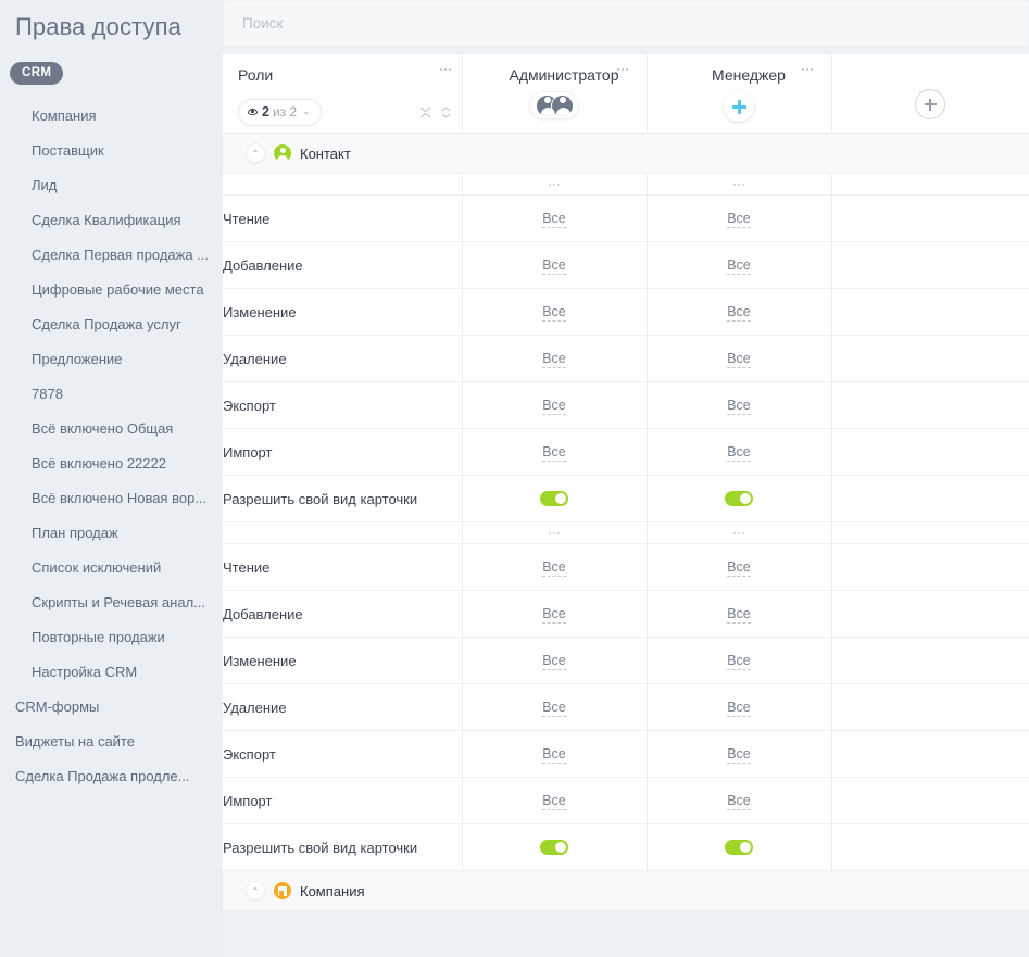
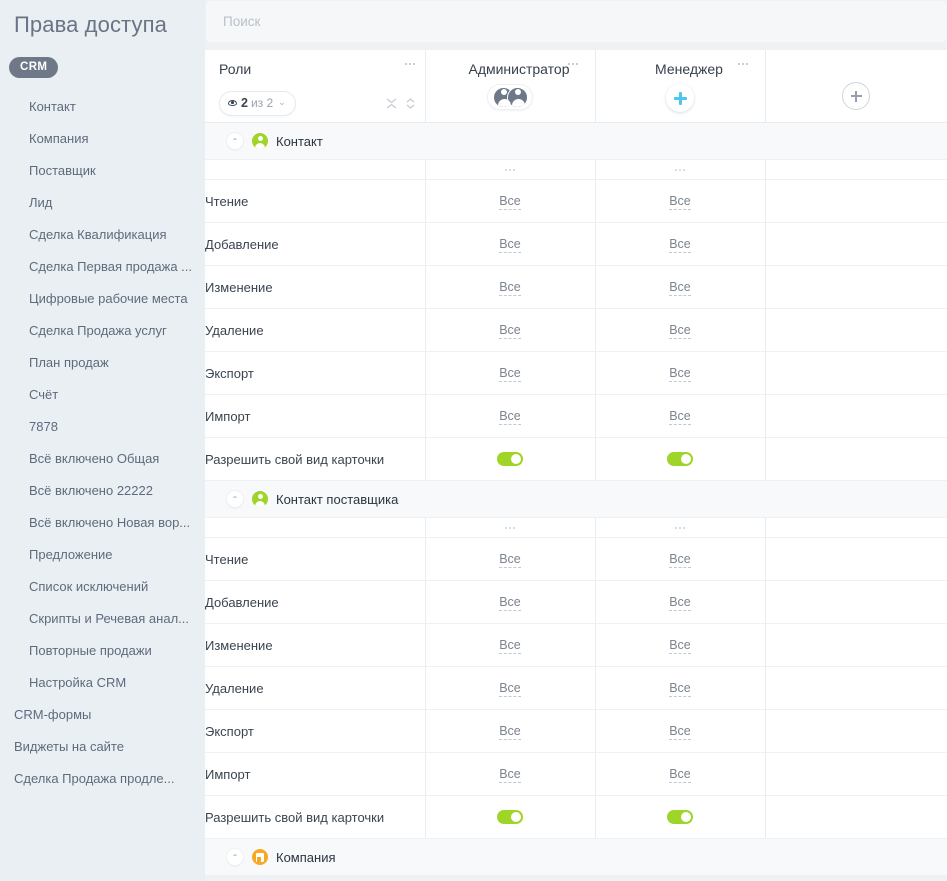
  Права доступа
  CRM
+ Контакт
  Компания
  Поставщик
  Лид
  Сделка Квалификация
  Сделка Первая продажа ...
  Цифровые рабочие места
  Сделка Продажа услуг
- Предложение
+ План продаж
+ Счёт
  7878
  Всё включено Общая
  Всё включено 22222
  Всё включено Новая вор...
- План продаж
+ Предложение
  Список исключений
  Скрипты и Речевая анал...
  Повторные продажи
  Настройка CRM
  CRM-формы
  Виджеты на сайте
  Сделка Продажа продле...
  Поиск
  Роли2 из 2 ⌄	Администратор	Менеджер
  ⌃ Контакт
  Чтение	Все	Все
  Добавление	Все	Все
  Изменение	Все	Все
  Удаление	Все	Все
  Экспорт	Все	Все
  Импорт	Все	Все
  Разрешить свой вид карточки
+ ⌃ Контакт поставщика
  Чтение	Все	Все
  Добавление	Все	Все
  Изменение	Все	Все
  Удаление	Все	Все
  Экспорт	Все	Все
  Импорт	Все	Все
  Разрешить свой вид карточки
  ⌃ Компания
